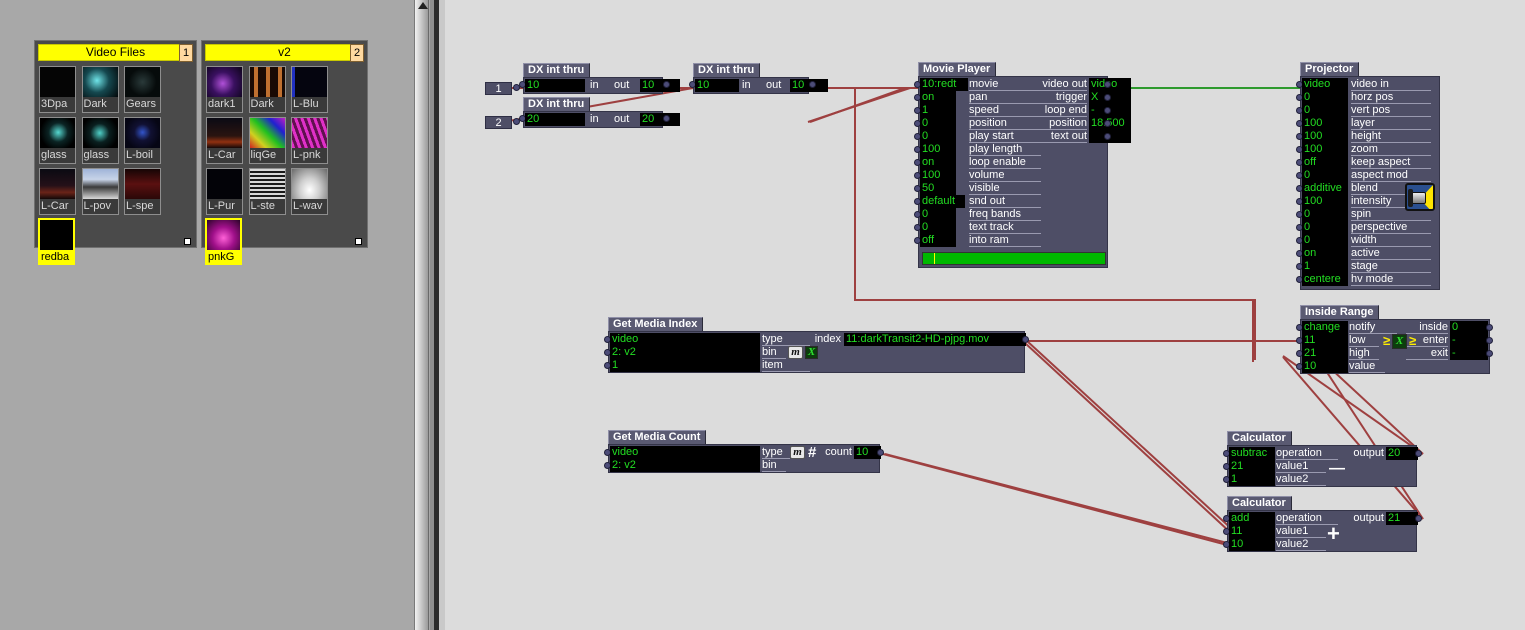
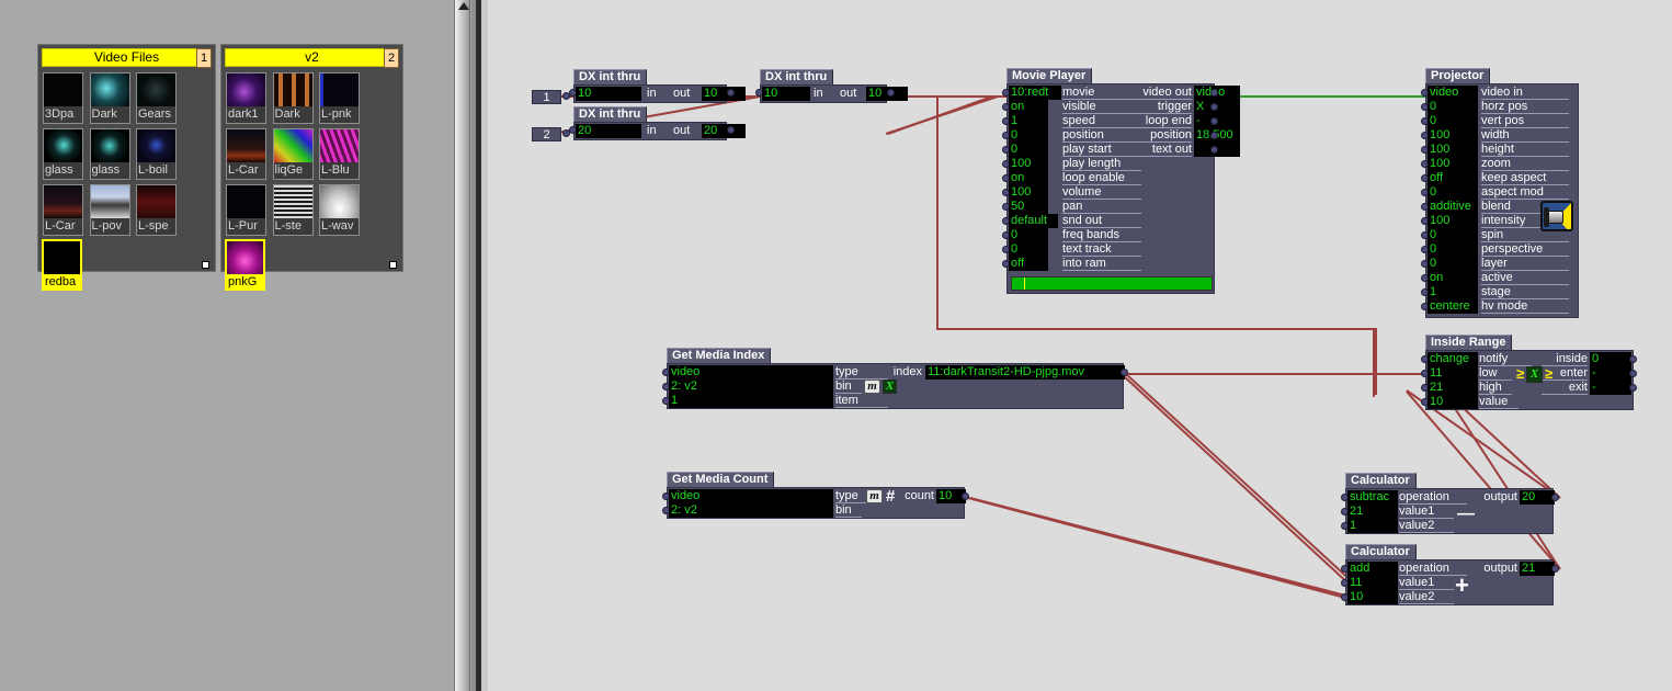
  Video Files
  1
  3Dpa
  Dark
  Gears
  glass
  glass
  L-boil
  L-Car
  L-pov
  L-spe
  redba
  v2
  2
  dark1
  Dark
- L-Blu
+ L-pnk
  L-Car
  liqGe
- L-pnk
+ L-Blu
  L-Pur
  L-ste
  L-wav
  pnkG
  1
  2
  DX int thru
  10
  in
  out
  10
  DX int thru
  20
  in
  out
  20
  DX int thru
  10
  in
  out
  10
  Movie Player
  10:redt
  movie
  on
- pan
+ visible
  1
  speed
  0
  position
  0
  play start
  100
  play length
  on
  loop enable
  100
  volume
  50
- visible
+ pan
  default
  snd out
  0
  freq bands
  0
  text track
  off
  into ram
  video out
  vido
  trigger
  X
  loop end
  -
  position
  text out
  Projector
  video
  video in
  0
  horz pos
  0
  vert pos
  100
- layer
+ width
  100
  height
  100
  zoom
  off
  keep aspect
  0
  aspect mod
  additive
  blend
  100
  intensity
  0
  spin
  0
  perspective
  0
- width
+ layer
  on
  active
  1
  stage
  centere
  hv mode
  Get Media Index
  video
  type
  index
  11:darkTransit2-HD-pjpg.mov
  2: v2
  bin
  m
  X
  1
  item
  Get Media Count
  video
  type
  m
  #
  count
  10
  2: v2
  bin
  Inside Range
  change
  notify
  inside
  0
  11
  low
  enter
  -
  21
  high
  exit
  -
  10
  value
  ≥
  X
  ≥
  Calculator
  subtrac
  operation
  output
  20
  21
  value1
  1
  value2
  —
  Calculator
  add
  operation
  output
  21
  11
  value1
  10
  value2
  +
